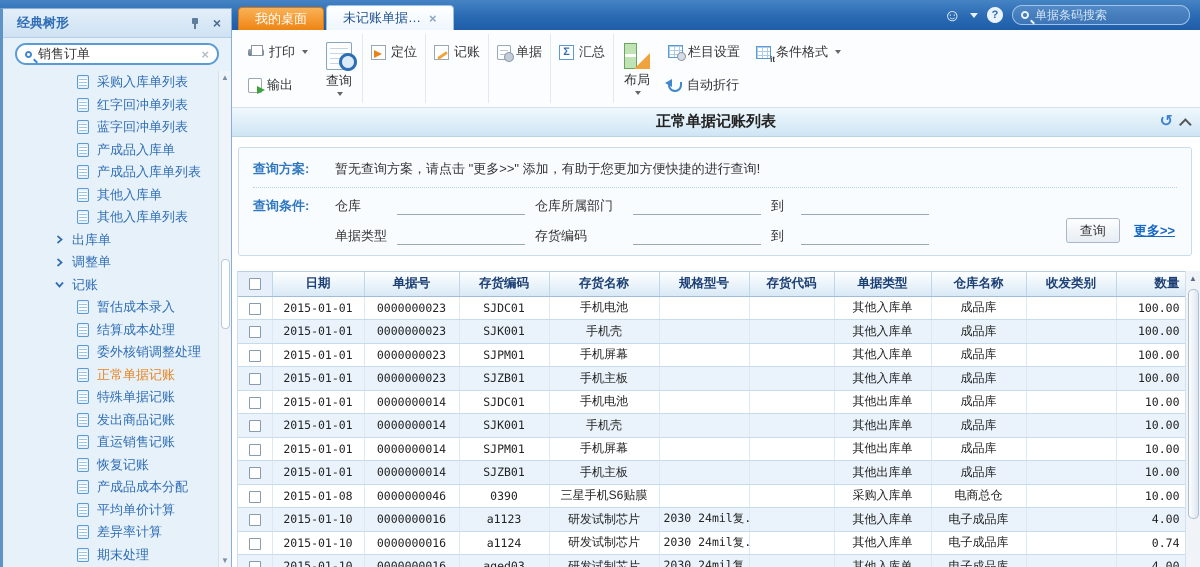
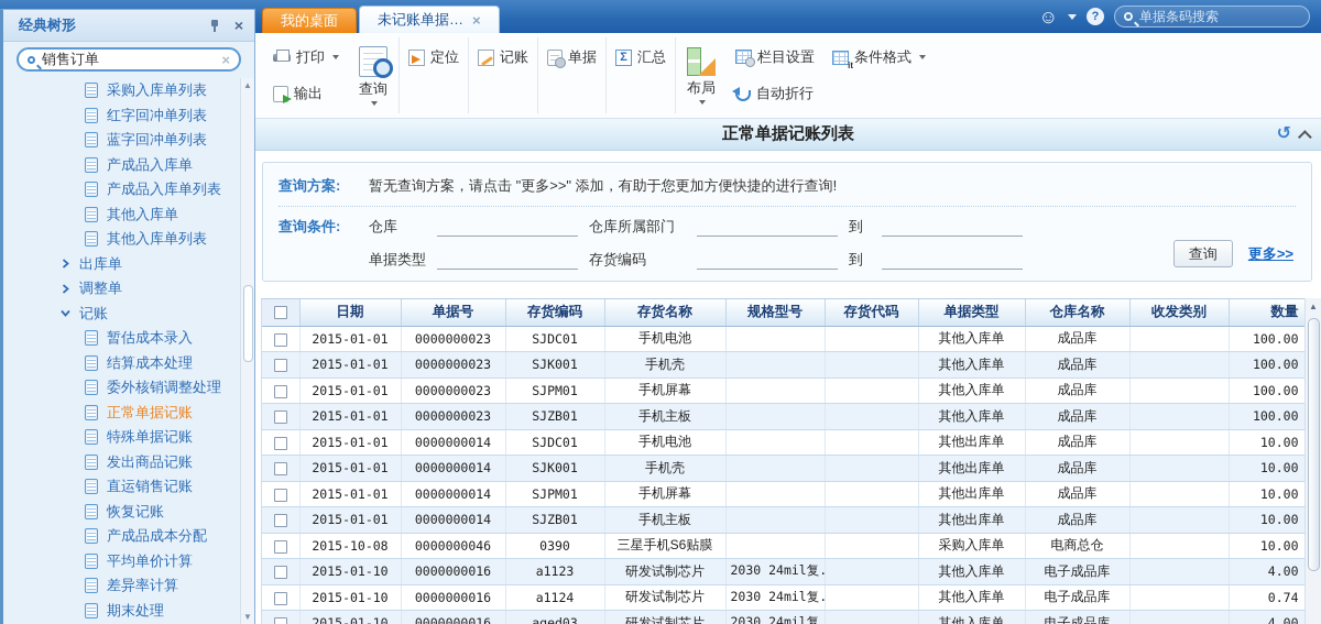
  我的桌面
  未记账单据…
  ×
  ☺
  ?
  单据条码搜索
  经典树形
  ×
  销售订单
  ×
  采购入库单列表
  红字回冲单列表
  蓝字回冲单列表
  产成品入库单
  产成品入库单列表
  其他入库单
  其他入库单列表
  出库单
  调整单
  记账
  暂估成本录入
  结算成本处理
  委外核销调整处理
  正常单据记账
  特殊单据记账
  发出商品记账
  直运销售记账
  恢复记账
  产成品成本分配
  平均单价计算
  差异率计算
  期末处理
  ▲
  ▼
  打印
  输出
  查询
  定位
  记账
  单据
  Σ
  汇总
  布局
  栏目设置
  自动折行
  条件格式
  正常单据记账列表
  ↺
  查询方案:
  暂无查询方案，请点击 "更多>>" 添加，有助于您更加方便快捷的进行查询!
  查询条件:
  仓库
  仓库所属部门
  到
  单据类型
  存货编码
  到
  查询
  更多>>
  	日期	单据号	存货编码	存货名称	规格型号	存货代码	单据类型	仓库名称	收发类别	数量
  	2015-01-01	0000000023	SJDC01	手机电池			其他入库单	成品库		100.00
  	2015-01-01	0000000023	SJK001	手机壳			其他入库单	成品库		100.00
  	2015-01-01	0000000023	SJPM01	手机屏幕			其他入库单	成品库		100.00
  	2015-01-01	0000000023	SJZB01	手机主板			其他入库单	成品库		100.00
  	2015-01-01	0000000014	SJDC01	手机电池			其他出库单	成品库		10.00
  	2015-01-01	0000000014	SJK001	手机壳			其他出库单	成品库		10.00
  	2015-01-01	0000000014	SJPM01	手机屏幕			其他出库单	成品库		10.00
  	2015-01-01	0000000014	SJZB01	手机主板			其他出库单	成品库		10.00
- 	2015-01-08	0000000046	0390	三星手机S6贴膜			采购入库单	电商总仓		10.00
+ 	2015-10-08	0000000046	0390	三星手机S6贴膜			采购入库单	电商总仓		10.00
  	2015-01-10	0000000016	a1123	研发试制芯片	2030 24mil复.		其他入库单	电子成品库		4.00
  	2015-01-10	0000000016	a1124	研发试制芯片	2030 24mil复.		其他入库单	电子成品库		0.74
  	2015-01-10	0000000016	aqed03	研发试制芯片	2030 24mil复.		其他入库单	电子成品库		4.00
  ▲
